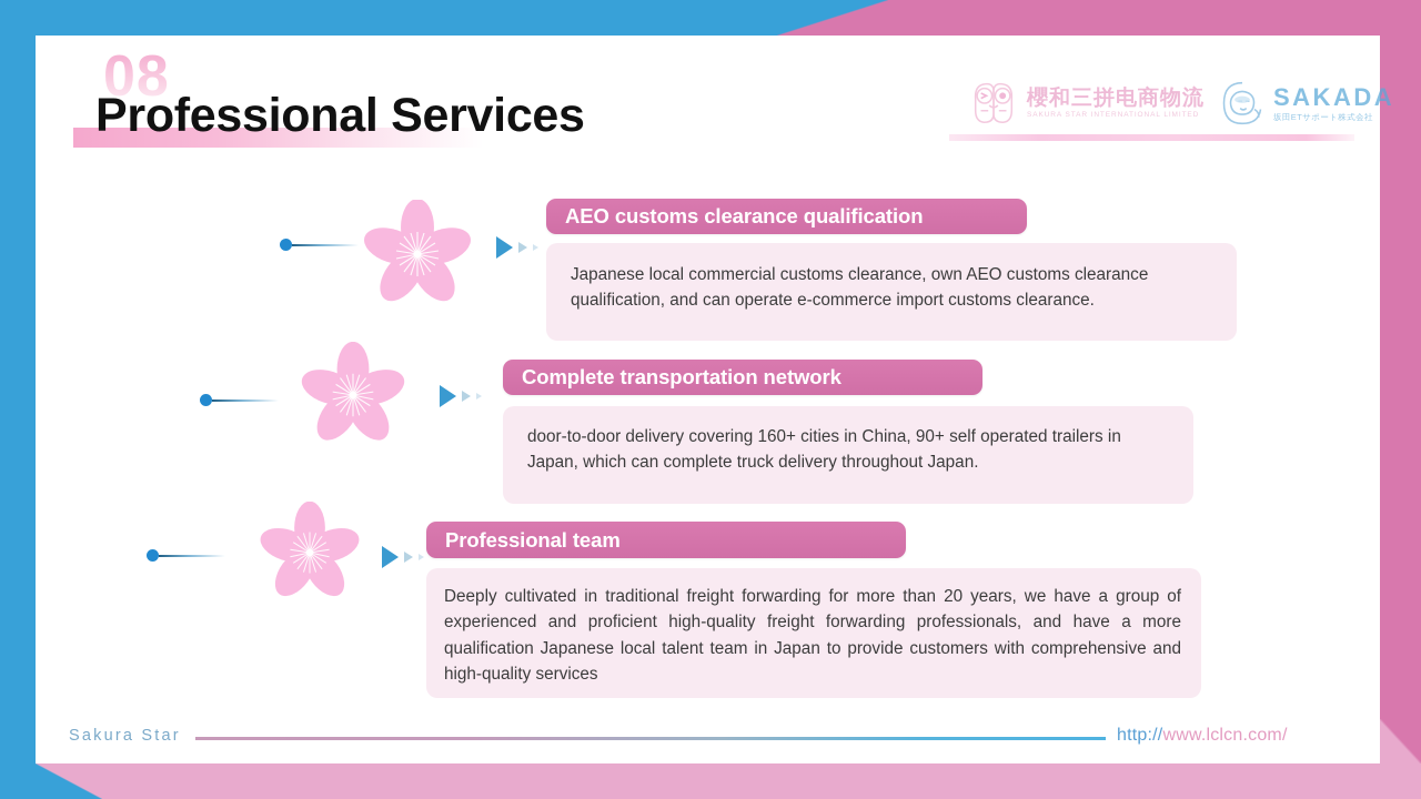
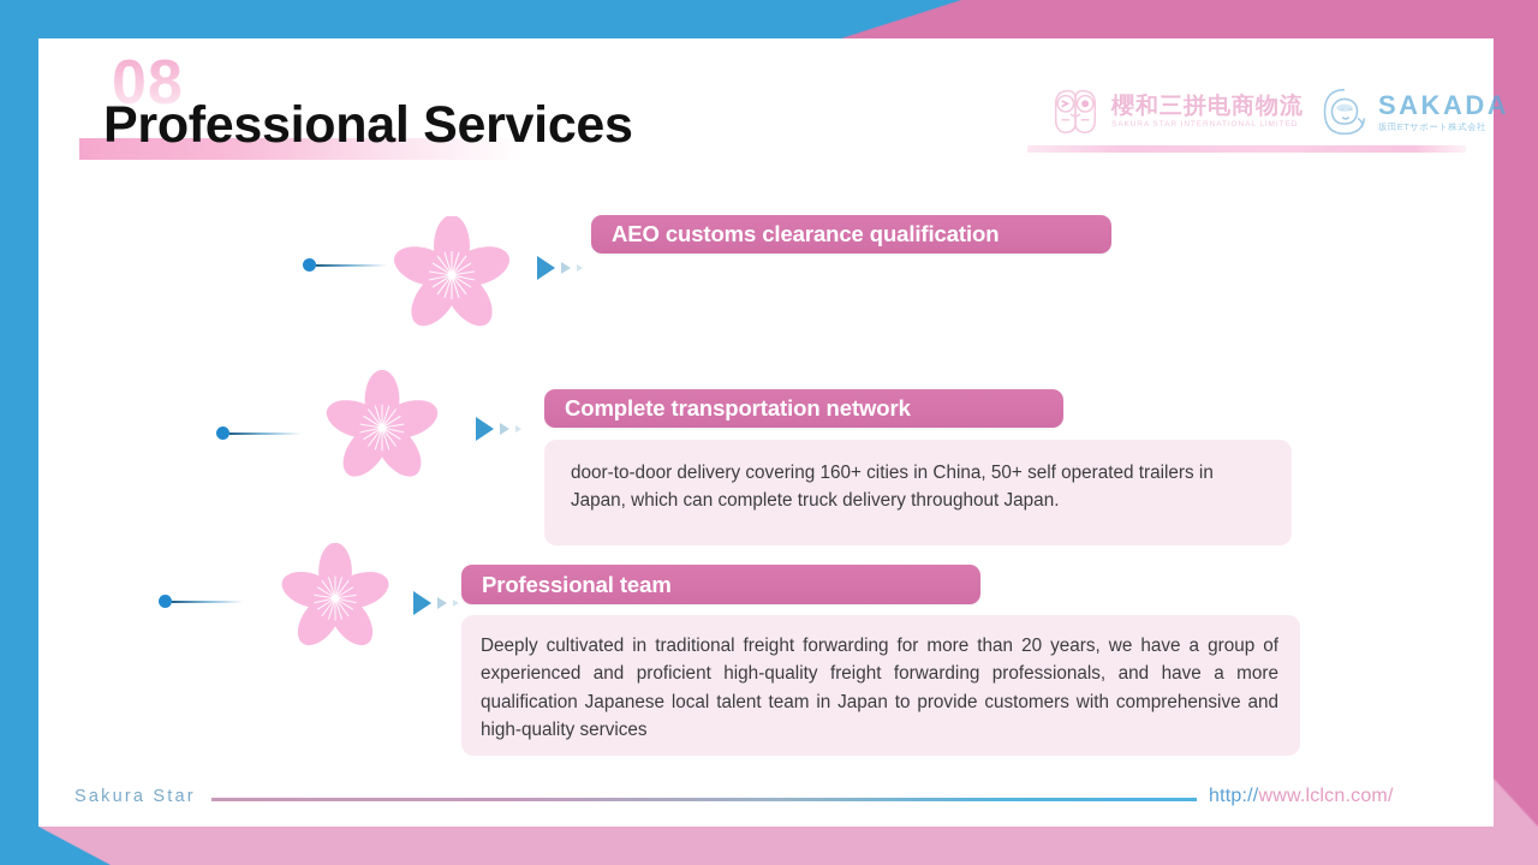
  08
  Professional Services
  櫻和三拼电商物流
  SAKADA
  坂田ETサポート株式会社
  AEO customs clearance qualification
- Japanese local commercial customs clearance, own AEO customs clearance qualification, and can operate e-commerce import customs clearance.
  Complete transportation network
- door-to-door delivery covering 160+ cities in China, 90+ self operated trailers in Japan, which can complete truck delivery throughout Japan.
+ door-to-door delivery covering 160+ cities in China, 50+ self operated trailers in Japan, which can complete truck delivery throughout Japan.
  Professional team
  Deeply cultivated in traditional freight forwarding for more than 20 years, we have a group of experienced and proficient high-quality freight forwarding professionals, and have a more qualification Japanese local talent team in Japan to provide customers with comprehensive and high-quality services
  Sakura Star
  http://www.lclcn.com/
